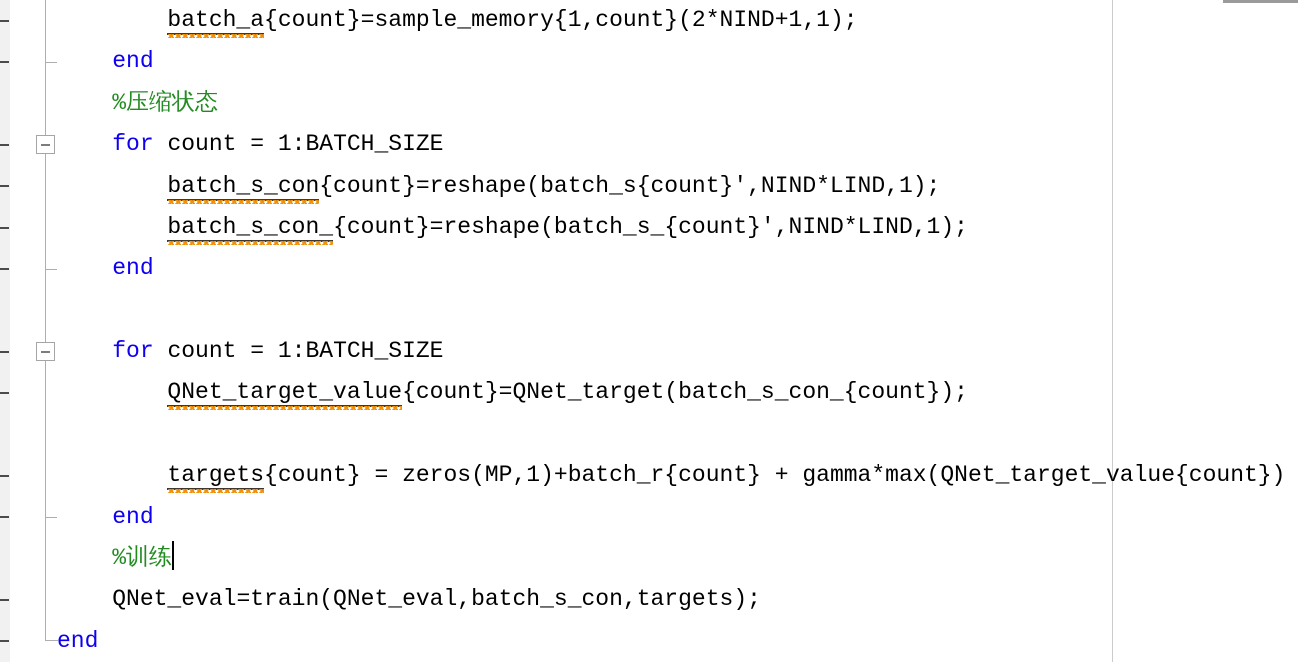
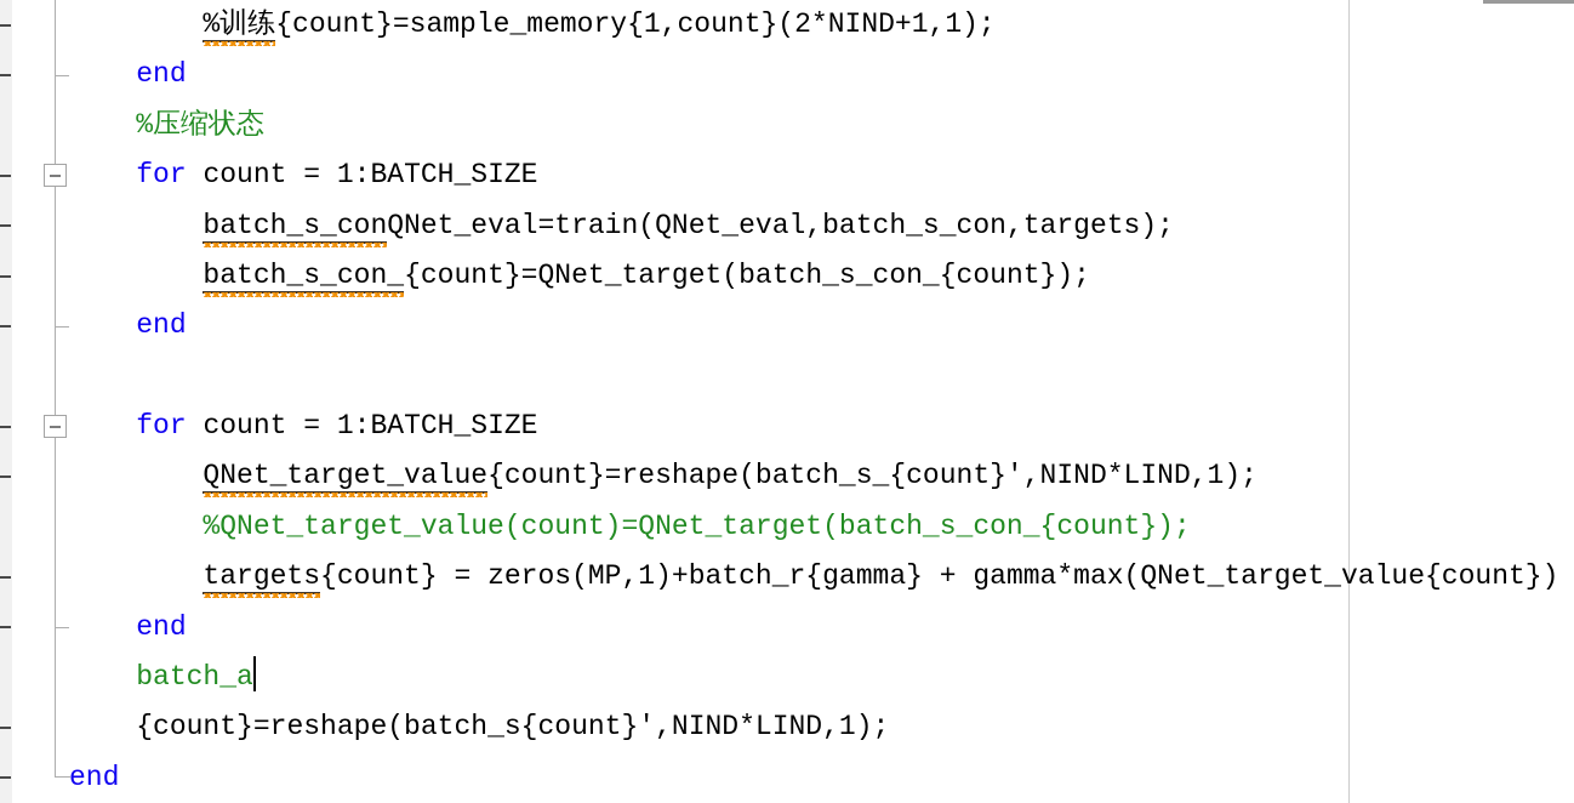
- batch_a{count}=sample_memory{1,count}(2*NIND+1,1);
+ %训练{count}=sample_memory{1,count}(2*NIND+1,1);
  end
  %压缩状态
  for count = 1:BATCH_SIZE
- batch_s_con{count}=reshape(batch_s{count}',NIND*LIND,1);
+ batch_s_conQNet_eval=train(QNet_eval,batch_s_con,targets);
- batch_s_con_{count}=reshape(batch_s_{count}',NIND*LIND,1);
+ batch_s_con_{count}=QNet_target(batch_s_con_{count});
  end
  for count = 1:BATCH_SIZE
- QNet_target_value{count}=QNet_target(batch_s_con_{count});
+ QNet_target_value{count}=reshape(batch_s_{count}',NIND*LIND,1);
+ %QNet_target_value(count)=QNet_target(batch_s_con_{count});
- targets{count} = zeros(MP,1)+batch_r{count} + gamma*max(QNet_target_value{count})
+ targets{count} = zeros(MP,1)+batch_r{gamma} + gamma*max(QNet_target_value{count})
  end
- %训练
+ batch_a
- QNet_eval=train(QNet_eval,batch_s_con,targets);
+ {count}=reshape(batch_s{count}',NIND*LIND,1);
  end
